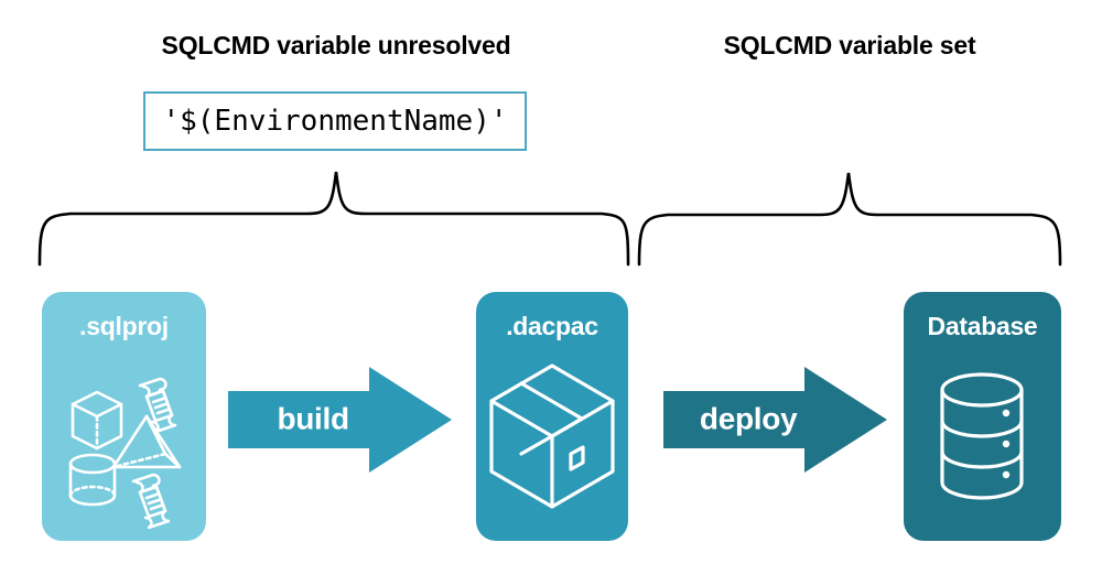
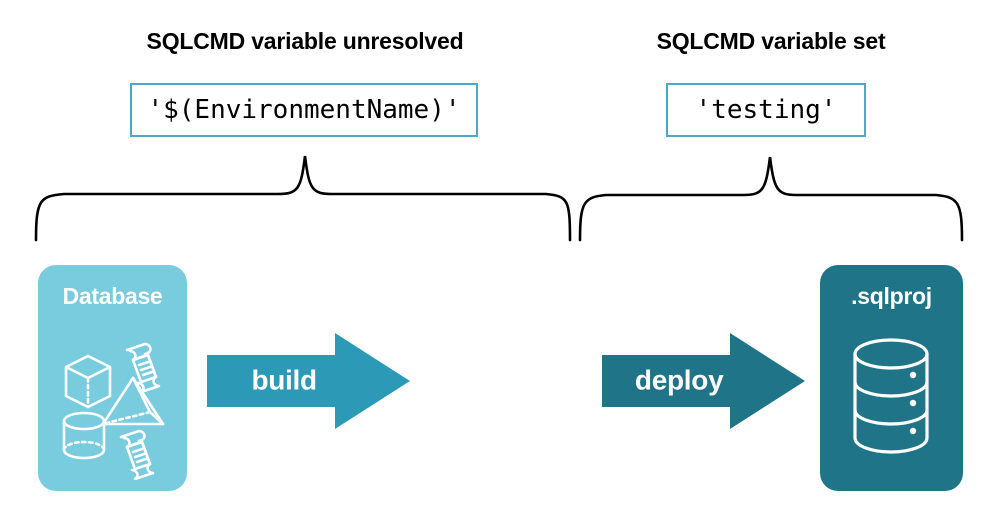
  SQLCMD variable unresolved
  SQLCMD variable set
  '$(EnvironmentName)'
+ 'testing'
- .sqlproj
+ Database
  build
- .dacpac
  deploy
- Database
+ .sqlproj
